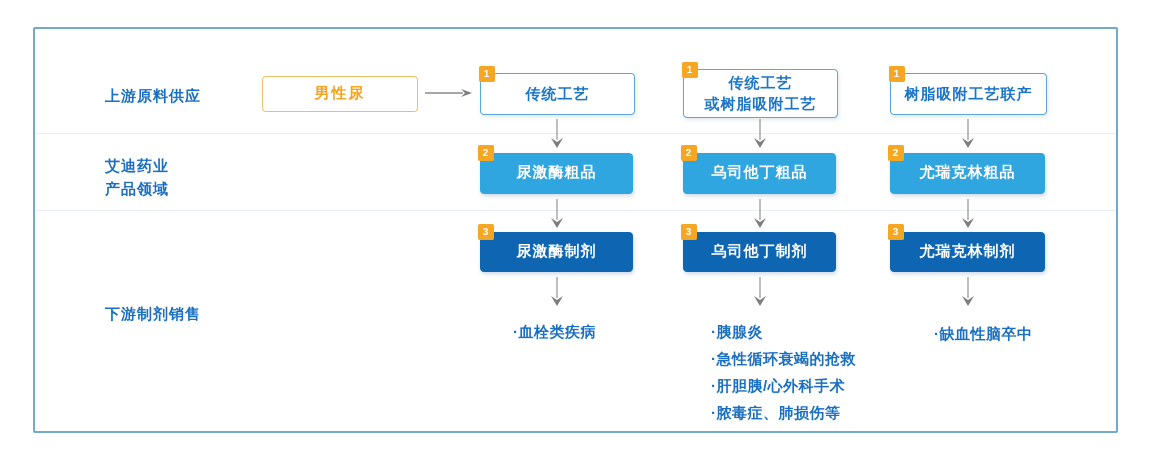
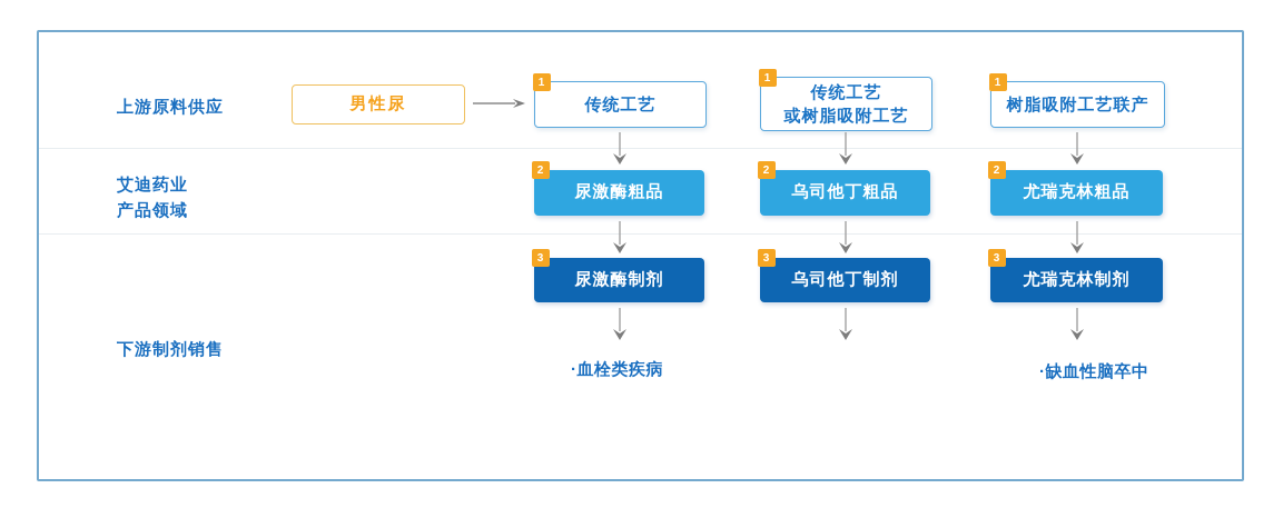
  上游原料供应
  艾迪药业
  产品领域
  下游制剂销售
  男性尿
  1
  传统工艺
  2
  尿激酶粗品
  3
  尿激酶制剂
  ·血栓类疾病
  1
  传统工艺
  或树脂吸附工艺
  2
  乌司他丁粗品
  3
  乌司他丁制剂
- ·胰腺炎
- ·急性循环衰竭的抢救
- ·肝胆胰/心外科手术
- ·脓毒症、肺损伤等
  1
  树脂吸附工艺联产
  2
  尤瑞克林粗品
  3
  尤瑞克林制剂
  ·缺血性脑卒中
